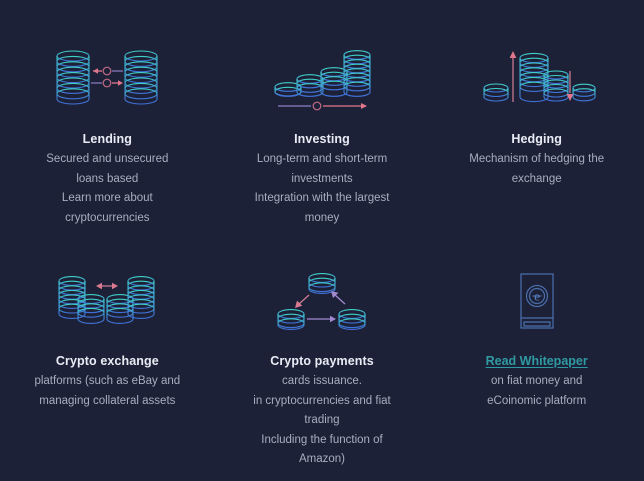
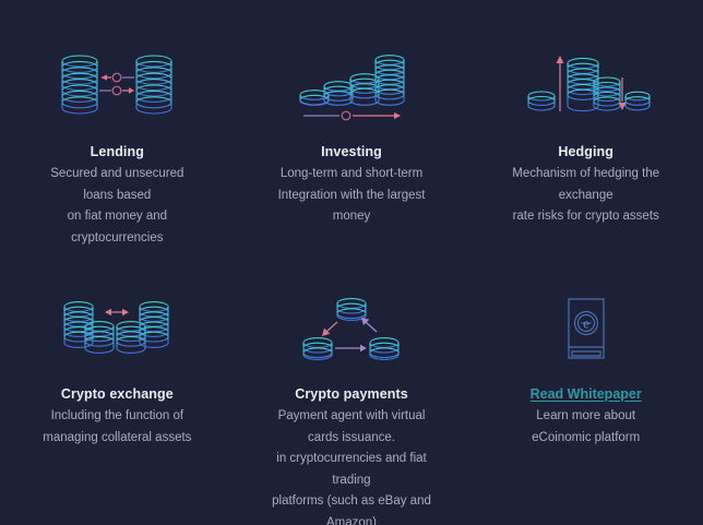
  Lending
  Secured and unsecured
  loans based
- Learn more about
+ on fiat money and
  cryptocurrencies
  Investing
  Long-term and short-term
- investments
  Integration with the largest
  money
  Hedging
  Mechanism of hedging the
  exchange
+ rate risks for crypto assets
  Crypto exchange
- platforms (such as eBay and
+ Including the function of
  managing collateral assets
  Crypto payments
+ Payment agent with virtual
  cards issuance.
  in cryptocurrencies and fiat
  trading
- Including the function of
+ platforms (such as eBay and
  Amazon)
  e
  Read Whitepaper
- on fiat money and
+ Learn more about
  eCoinomic platform
